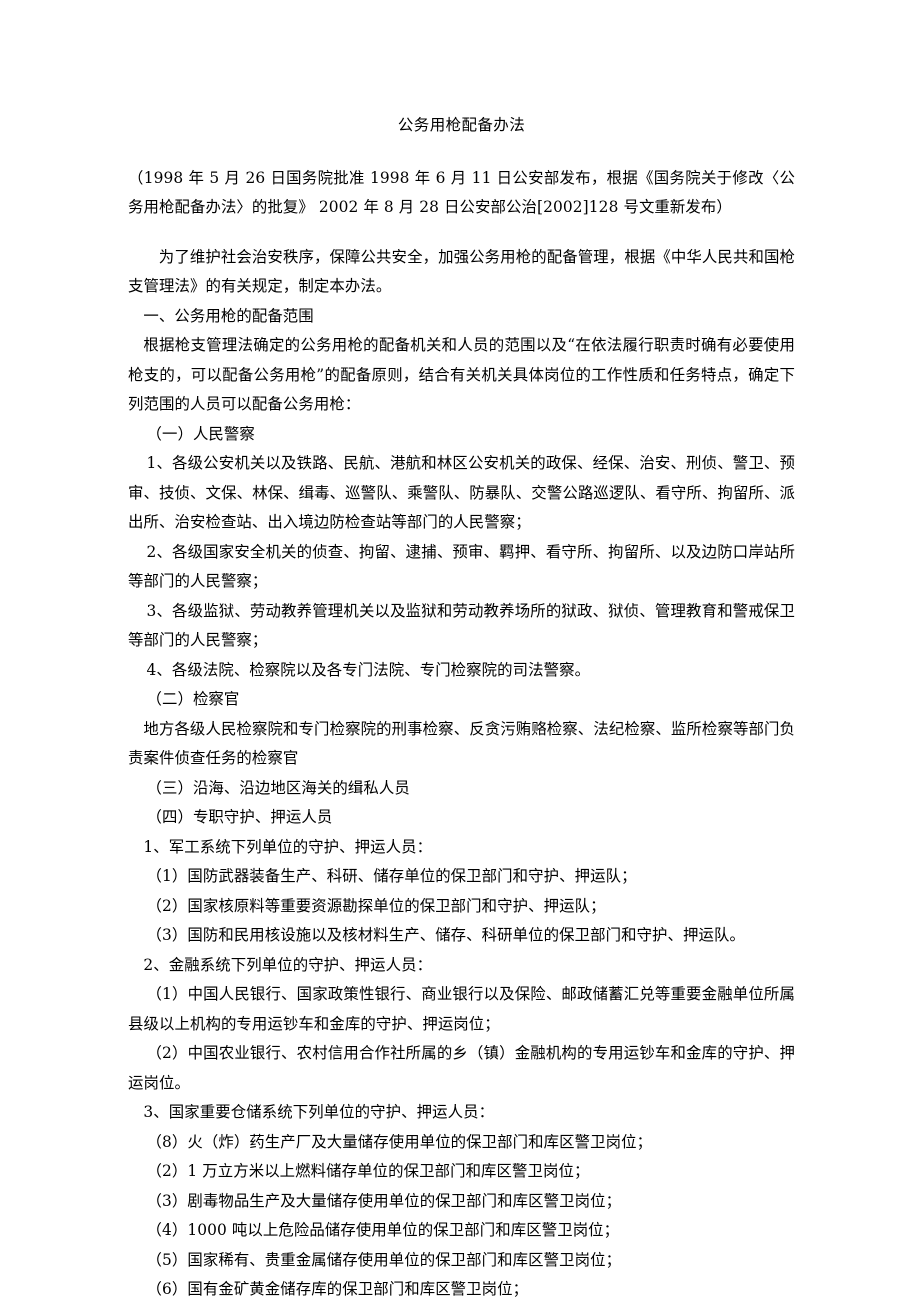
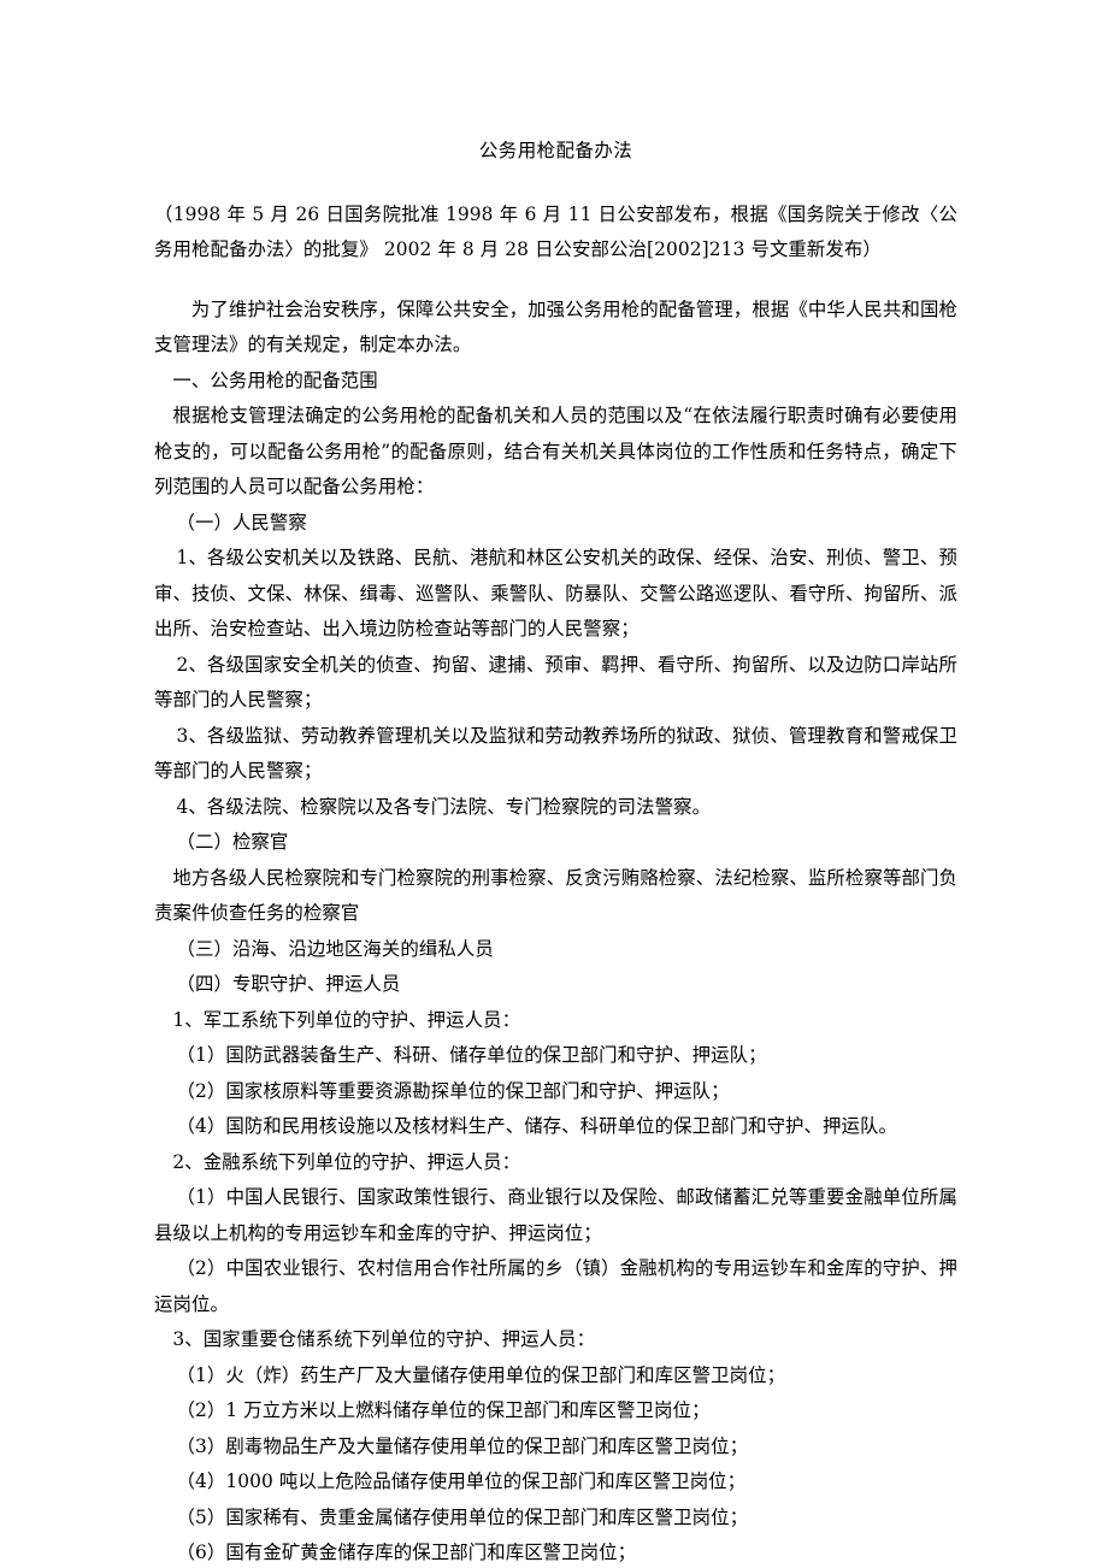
  公务用枪配备办法
- （1998 年 5 月 26 日国务院批准 1998 年 6 月 11 日公安部发布，根据《国务院关于修改〈公务用枪配备办法〉的批复》 2002 年 8 月 28 日公安部公治[2002]128 号文重新发布）
+ （1998 年 5 月 26 日国务院批准 1998 年 6 月 11 日公安部发布，根据《国务院关于修改〈公务用枪配备办法〉的批复》 2002 年 8 月 28 日公安部公治[2002]213 号文重新发布）
  为了维护社会治安秩序，保障公共安全，加强公务用枪的配备管理，根据《中华人民共和国枪支管理法》的有关规定，制定本办法。
  一、公务用枪的配备范围
  根据枪支管理法确定的公务用枪的配备机关和人员的范围以及“在依法履行职责时确有必要使用枪支的，可以配备公务用枪”的配备原则，结合有关机关具体岗位的工作性质和任务特点，确定下列范围的人员可以配备公务用枪：
  （一）人民警察
  1、各级公安机关以及铁路、民航、港航和林区公安机关的政保、经保、治安、刑侦、警卫、预审、技侦、文保、林保、缉毒、巡警队、乘警队、防暴队、交警公路巡逻队、看守所、拘留所、派出所、治安检查站、出入境边防检查站等部门的人民警察；
  2、各级国家安全机关的侦查、拘留、逮捕、预审、羁押、看守所、拘留所、以及边防口岸站所等部门的人民警察；
  3、各级监狱、劳动教养管理机关以及监狱和劳动教养场所的狱政、狱侦、管理教育和警戒保卫等部门的人民警察；
  4、各级法院、检察院以及各专门法院、专门检察院的司法警察。
  （二）检察官
  地方各级人民检察院和专门检察院的刑事检察、反贪污贿赂检察、法纪检察、监所检察等部门负责案件侦查任务的检察官
  （三）沿海、沿边地区海关的缉私人员
  （四）专职守护、押运人员
  1、军工系统下列单位的守护、押运人员：
  （1）国防武器装备生产、科研、储存单位的保卫部门和守护、押运队；
  （2）国家核原料等重要资源勘探单位的保卫部门和守护、押运队；
- （3）国防和民用核设施以及核材料生产、储存、科研单位的保卫部门和守护、押运队。
+ （4）国防和民用核设施以及核材料生产、储存、科研单位的保卫部门和守护、押运队。
  2、金融系统下列单位的守护、押运人员：
  （1）中国人民银行、国家政策性银行、商业银行以及保险、邮政储蓄汇兑等重要金融单位所属县级以上机构的专用运钞车和金库的守护、押运岗位；
  （2）中国农业银行、农村信用合作社所属的乡（镇）金融机构的专用运钞车和金库的守护、押运岗位。
  3、国家重要仓储系统下列单位的守护、押运人员：
- （8）火（炸）药生产厂及大量储存使用单位的保卫部门和库区警卫岗位；
+ （1）火（炸）药生产厂及大量储存使用单位的保卫部门和库区警卫岗位；
  （2）1 万立方米以上燃料储存单位的保卫部门和库区警卫岗位；
  （3）剧毒物品生产及大量储存使用单位的保卫部门和库区警卫岗位；
  （4）1000 吨以上危险品储存使用单位的保卫部门和库区警卫岗位；
  （5）国家稀有、贵重金属储存使用单位的保卫部门和库区警卫岗位；
  （6）国有金矿黄金储存库的保卫部门和库区警卫岗位；
